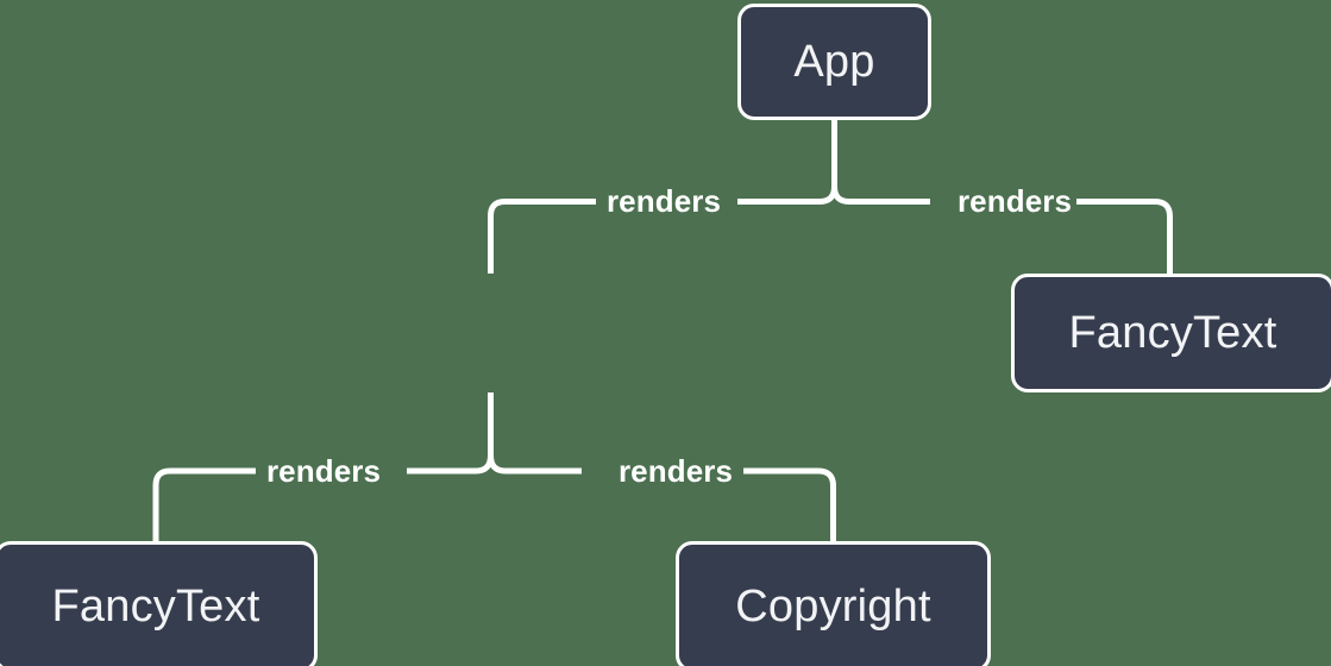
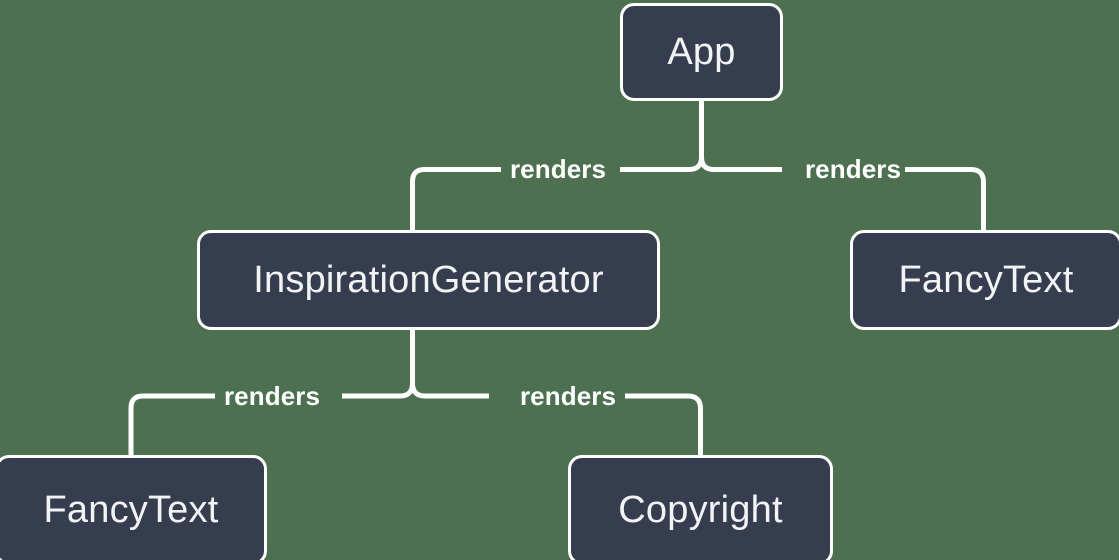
  App
+ InspirationGenerator
  FancyText
  FancyText
  Copyright
  renders
  renders
  renders
  renders
